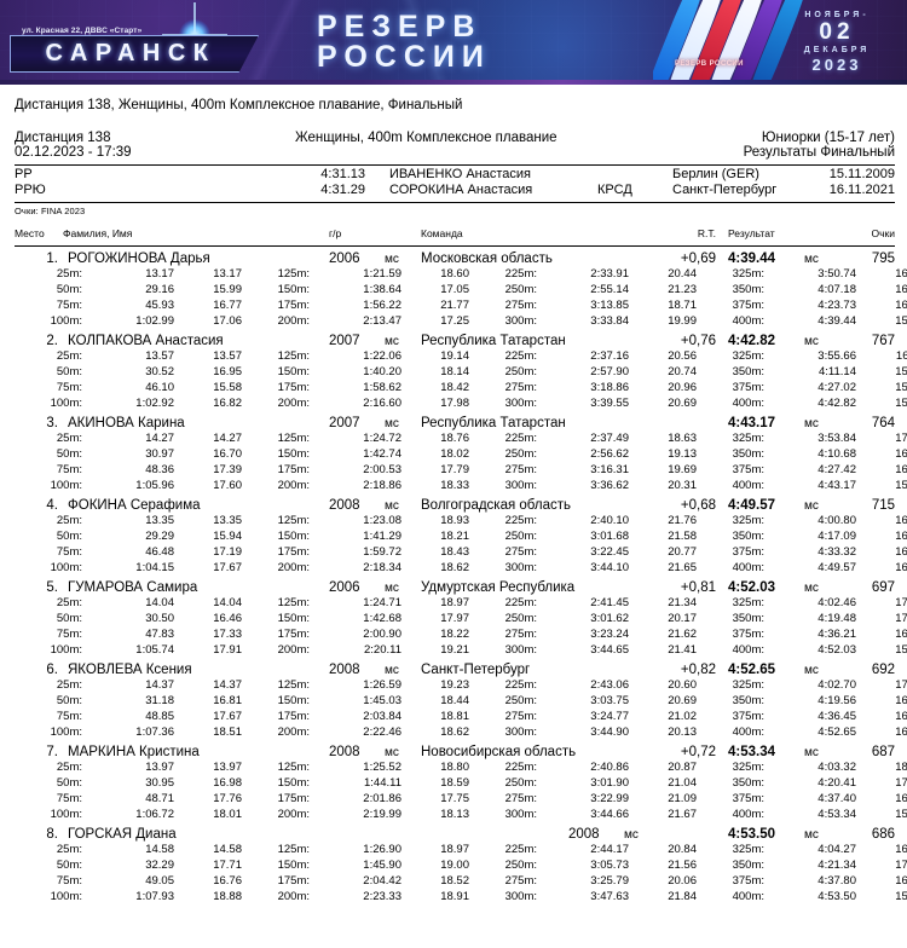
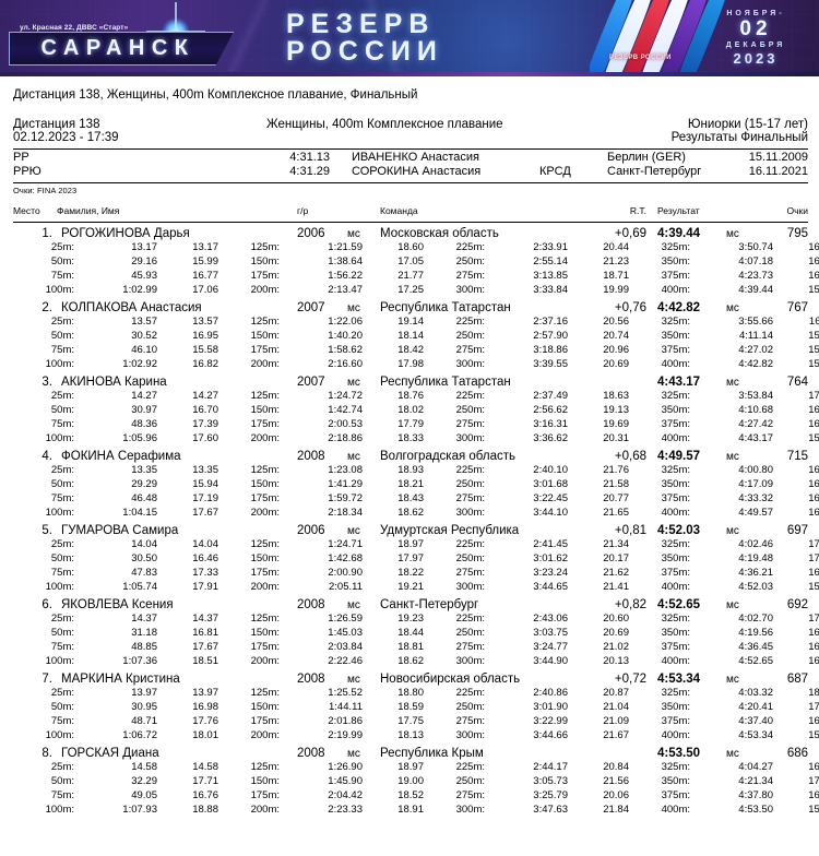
  САРАНСК
  РЕЗЕРВ
  РОССИИ
  02
  2023
  Дистанция 138, Женщины, 400m Комплексное плавание, Финальный
  Дистанция 138
  Женщины, 400m Комплексное плавание
  Юниорки (15-17 лет)
  02.12.2023 - 17:39
  Результаты Финальный
  РР
  4:31.13
  ИВАНЕНКО Анастасия
  Берлин (GER)
  15.11.2009
  РРЮ
  4:31.29
  СОРОКИНА Анастасия
  КРСД
  Санкт-Петербург
  16.11.2021
  Очки: FINA 2023
  Место
  Фамилия, Имя
  г/р
  Команда
  R.T.
  Результат
  Очки
  1.
  РОГОЖИНОВА Дарья
  2006
  мс
  Московская область
  +0,69
  4:39.44
  мс
  795
  25m:
  13.17
  13.17
  125m:
  1:21.59
  18.60
  225m:
  2:33.91
  20.44
  325m:
  3:50.74
  50m:
  29.16
  15.99
  150m:
  1:38.64
  17.05
  250m:
  2:55.14
  21.23
  350m:
  4:07.18
  75m:
  45.93
  16.77
  175m:
  1:56.22
  21.77
  275m:
  3:13.85
  18.71
  375m:
  4:23.73
  100m:
  1:02.99
  17.06
  200m:
  2:13.47
  17.25
  300m:
  3:33.84
  19.99
  400m:
  4:39.44
  2.
  КОЛПАКОВА Анастасия
  2007
  мс
  Республика Татарстан
  +0,76
  4:42.82
  мс
  767
  25m:
  13.57
  13.57
  125m:
  1:22.06
  19.14
  225m:
  2:37.16
  20.56
  325m:
  3:55.66
  50m:
  30.52
  16.95
  150m:
  1:40.20
  18.14
  250m:
  2:57.90
  20.74
  350m:
  4:11.14
  75m:
  46.10
  15.58
  175m:
  1:58.62
  18.42
  275m:
  3:18.86
  20.96
  375m:
  4:27.02
  100m:
  1:02.92
  16.82
  200m:
  2:16.60
  17.98
  300m:
  3:39.55
  20.69
  400m:
  4:42.82
  3.
  АКИНОВА Карина
  2007
  мс
  Республика Татарстан
  4:43.17
  мс
  764
  25m:
  14.27
  14.27
  125m:
  1:24.72
  18.76
  225m:
  2:37.49
  18.63
  325m:
  3:53.84
  50m:
  30.97
  16.70
  150m:
  1:42.74
  18.02
  250m:
  2:56.62
  19.13
  350m:
  4:10.68
  75m:
  48.36
  17.39
  175m:
  2:00.53
  17.79
  275m:
  3:16.31
  19.69
  375m:
  4:27.42
  100m:
  1:05.96
  17.60
  200m:
  2:18.86
  18.33
  300m:
  3:36.62
  20.31
  400m:
  4:43.17
  4.
  ФОКИНА Серафима
  2008
  мс
  Волгоградская область
  +0,68
  4:49.57
  мс
  715
  25m:
  13.35
  13.35
  125m:
  1:23.08
  18.93
  225m:
  2:40.10
  21.76
  325m:
  4:00.80
  50m:
  29.29
  15.94
  150m:
  1:41.29
  18.21
  250m:
  3:01.68
  21.58
  350m:
  4:17.09
  75m:
  46.48
  17.19
  175m:
  1:59.72
  18.43
  275m:
  3:22.45
  20.77
  375m:
  4:33.32
  100m:
  1:04.15
  17.67
  200m:
  2:18.34
  18.62
  300m:
  3:44.10
  21.65
  400m:
  4:49.57
  5.
  ГУМАРОВА Самира
  2006
  мс
  Удмуртская Республика
  +0,81
  4:52.03
  мс
  697
  25m:
  14.04
  14.04
  125m:
  1:24.71
  18.97
  225m:
  2:41.45
  21.34
  325m:
  4:02.46
  50m:
  30.50
  16.46
  150m:
  1:42.68
  17.97
  250m:
  3:01.62
  20.17
  350m:
  4:19.48
  75m:
  47.83
  17.33
  175m:
  2:00.90
  18.22
  275m:
  3:23.24
  21.62
  375m:
  4:36.21
  100m:
  1:05.74
  17.91
  200m:
- 2:20.11
+ 2:05.11
  19.21
  300m:
  3:44.65
  21.41
  400m:
  4:52.03
  6.
  ЯКОВЛЕВА Ксения
  2008
  мс
  Санкт-Петербург
  +0,82
  4:52.65
  мс
  692
  25m:
  14.37
  14.37
  125m:
  1:26.59
  19.23
  225m:
  2:43.06
  20.60
  325m:
  4:02.70
  50m:
  31.18
  16.81
  150m:
  1:45.03
  18.44
  250m:
  3:03.75
  20.69
  350m:
  4:19.56
  75m:
  48.85
  17.67
  175m:
  2:03.84
  18.81
  275m:
  3:24.77
  21.02
  375m:
  4:36.45
  100m:
  1:07.36
  18.51
  200m:
  2:22.46
  18.62
  300m:
  3:44.90
  20.13
  400m:
  4:52.65
  7.
  МАРКИНА Кристина
  2008
  мс
  Новосибирская область
  +0,72
  4:53.34
  мс
  687
  25m:
  13.97
  13.97
  125m:
  1:25.52
  18.80
  225m:
  2:40.86
  20.87
  325m:
  4:03.32
  50m:
  30.95
  16.98
  150m:
  1:44.11
  18.59
  250m:
  3:01.90
  21.04
  350m:
  4:20.41
  75m:
  48.71
  17.76
  175m:
  2:01.86
  17.75
  275m:
  3:22.99
  21.09
  375m:
  4:37.40
  100m:
  1:06.72
  18.01
  200m:
  2:19.99
  18.13
  300m:
  3:44.66
  21.67
  400m:
  4:53.34
  8.
  ГОРСКАЯ Диана
  2008
  мс
+ Республика Крым
  4:53.50
  мс
  686
  25m:
  14.58
  14.58
  125m:
  1:26.90
  18.97
  225m:
  2:44.17
  20.84
  325m:
  4:04.27
  50m:
  32.29
  17.71
  150m:
  1:45.90
  19.00
  250m:
  3:05.73
  21.56
  350m:
  4:21.34
  75m:
  49.05
  16.76
  175m:
  2:04.42
  18.52
  275m:
  3:25.79
  20.06
  375m:
  4:37.80
  100m:
  1:07.93
  18.88
  200m:
  2:23.33
  18.91
  300m:
  3:47.63
  21.84
  400m:
  4:53.50
